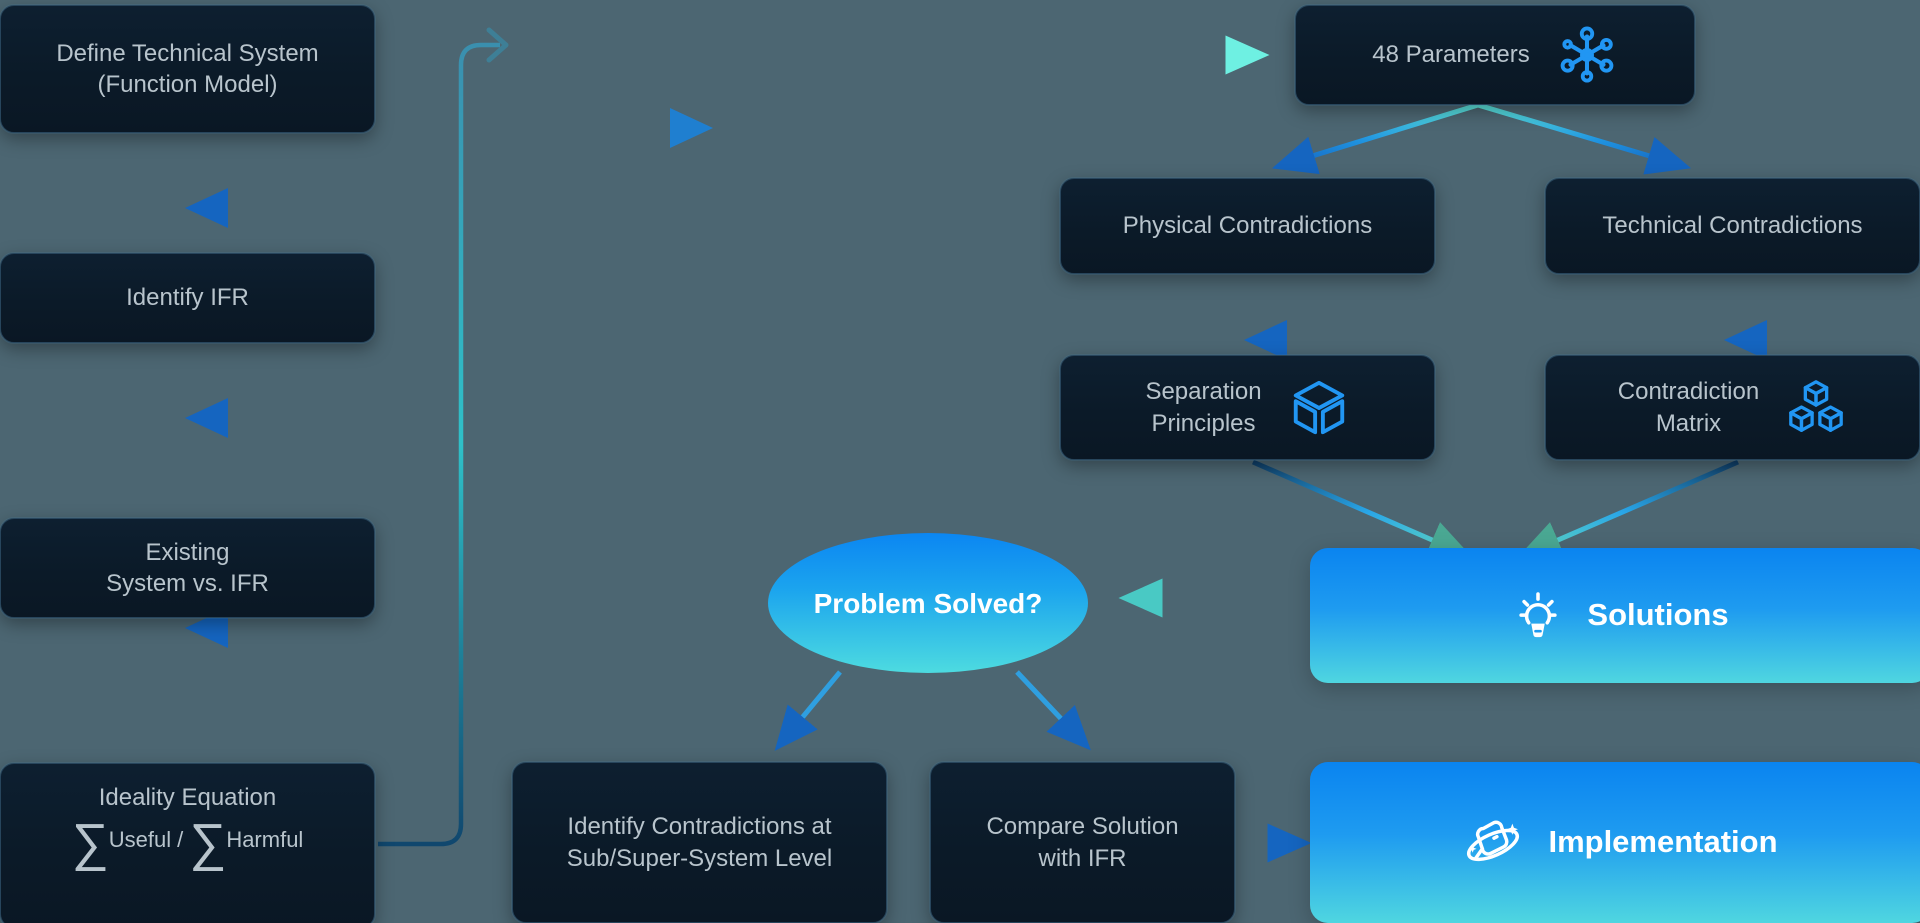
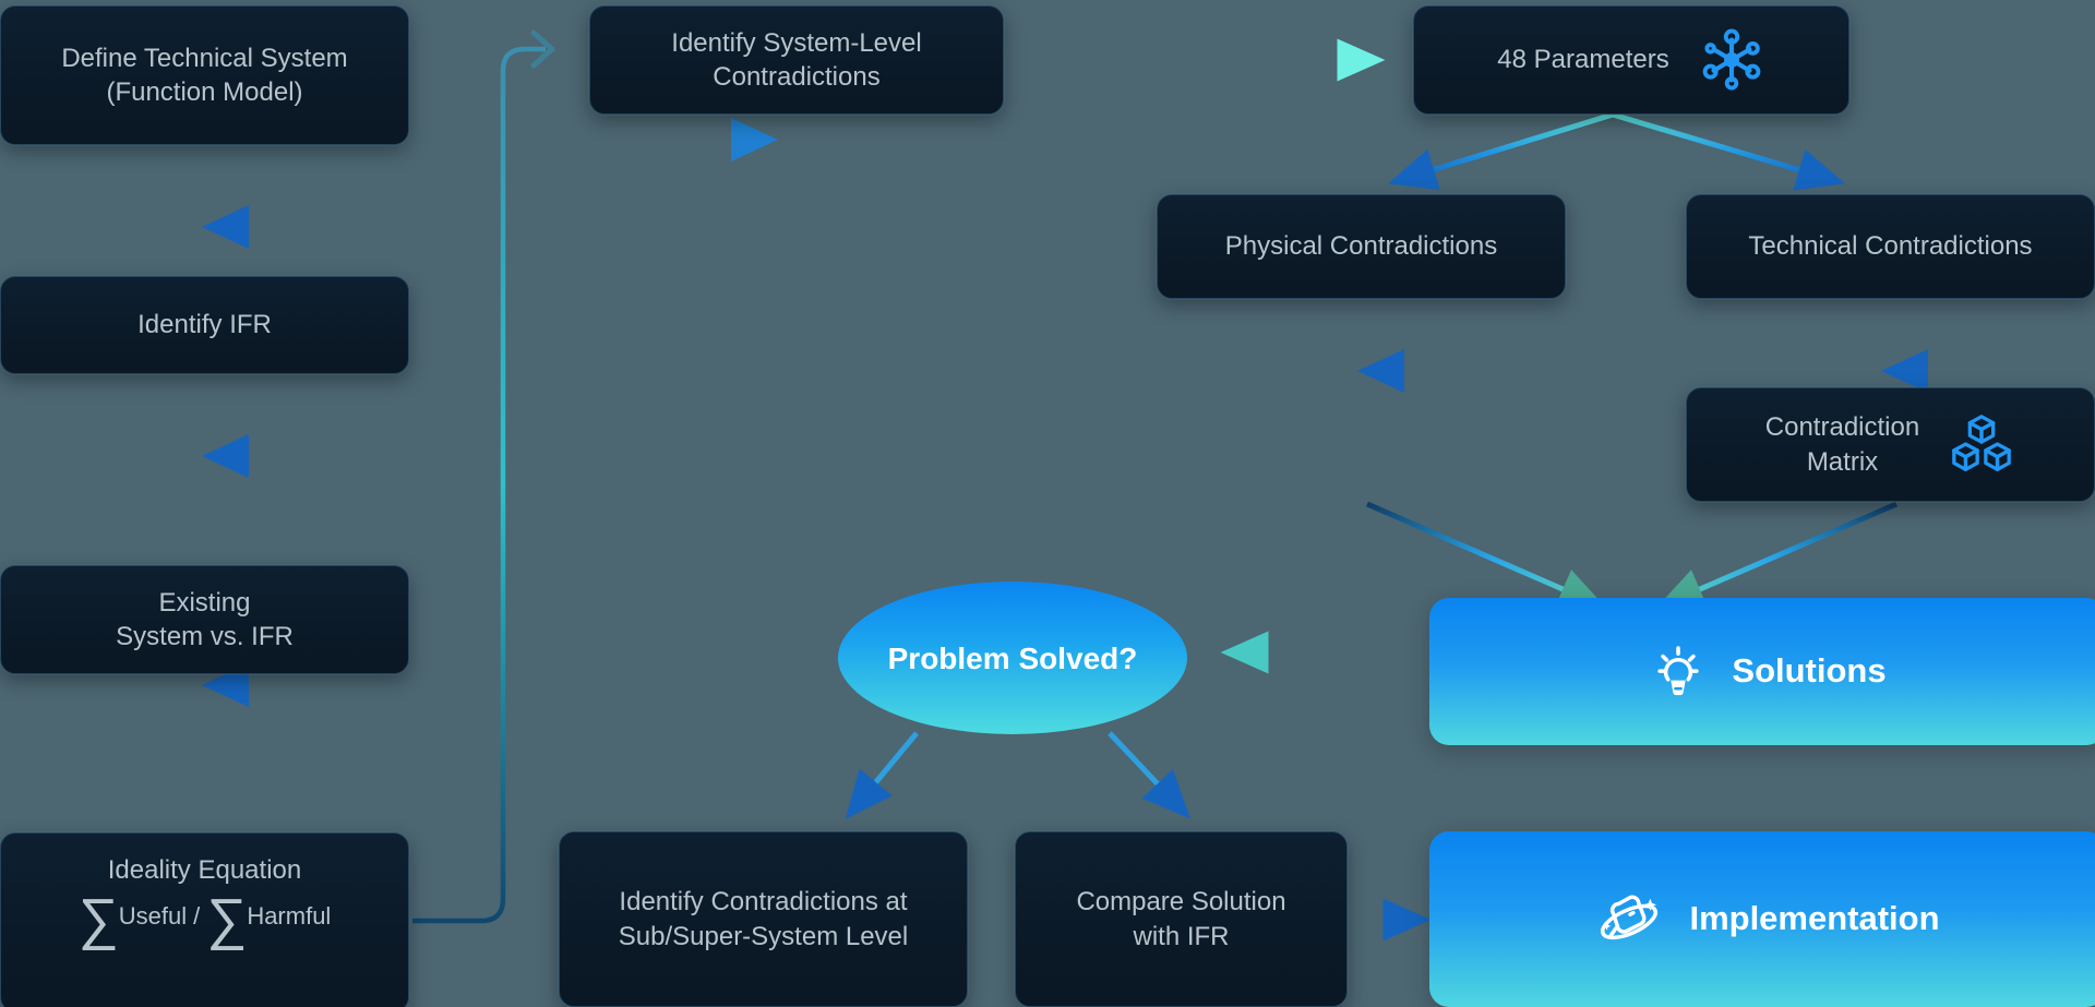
  Define Technical System
  (Function Model)
  Identify IFR
  Existing
  System vs. IFR
  Ideality Equation
  ∑
  Useful
  /
  ∑
  Harmful
+ Identify System-Level
+ Contradictions
  48 Parameters
  Physical Contradictions
  Technical Contradictions
- Separation
- Principles
  Contradiction
  Matrix
  Solutions
  Problem Solved?
  Identify Contradictions at
  Sub/Super-System Level
  Compare Solution
  with IFR
  Implementation
